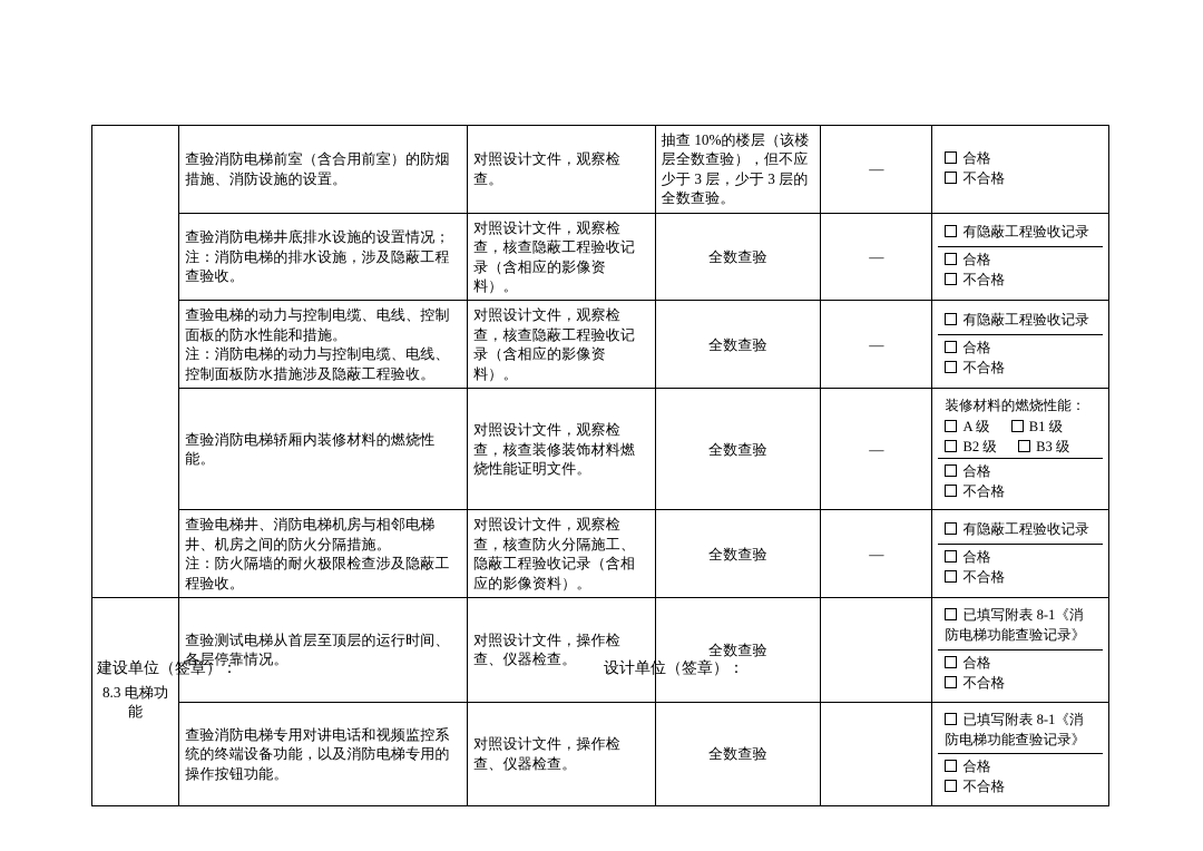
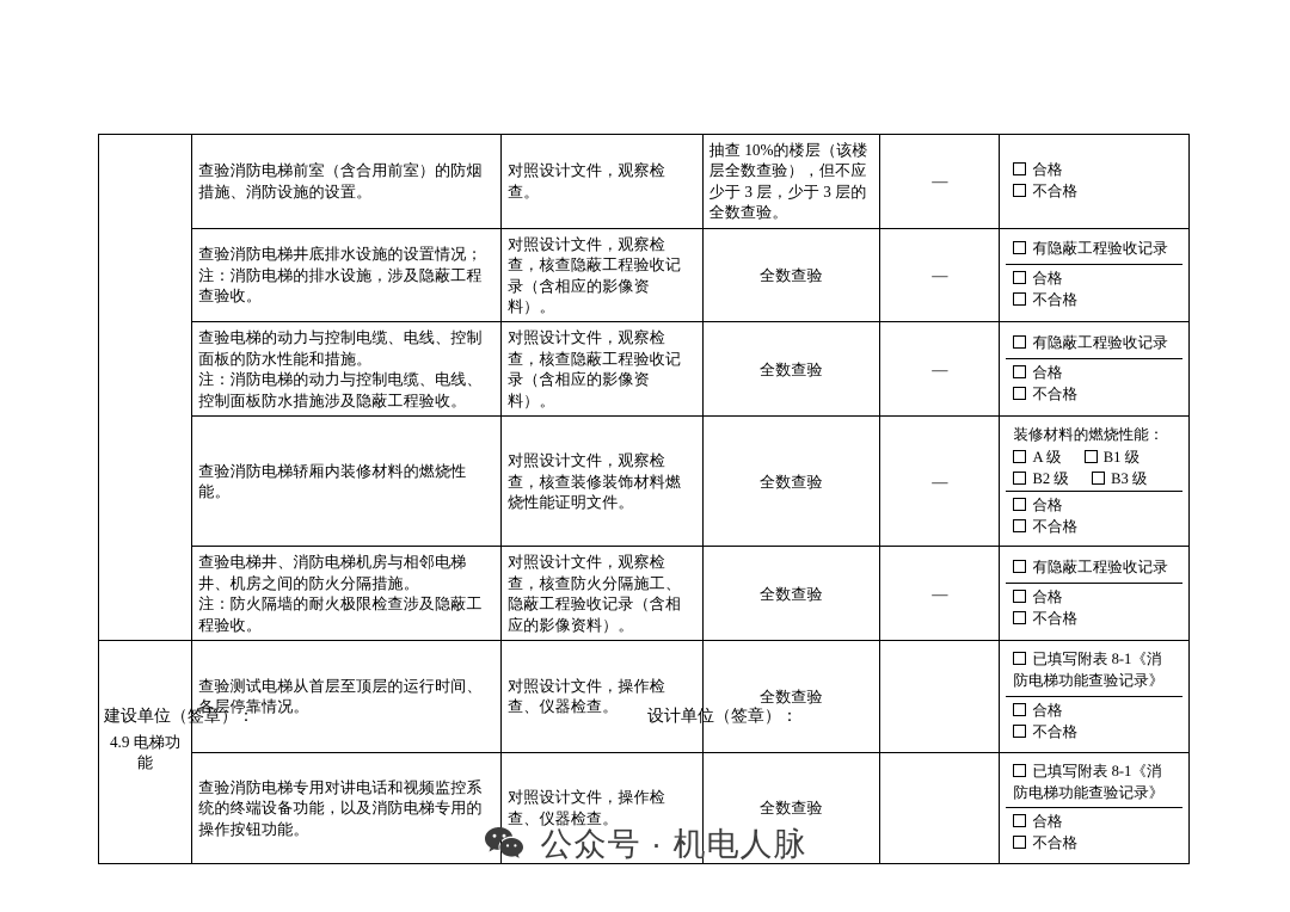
  	查验消防电梯前室（含合用前室）的防烟措施、消防设施的设置。	对照设计文件，观察检查。	抽查 10%的楼层（该楼层全数查验），但不应少于 3 层，少于 3 层的全数查验。	—
  合格 不合格
  查验消防电梯井底排水设施的设置情况； 注：消防电梯的排水设施，涉及隐蔽工程查验收。	对照设计文件，观察检查，核查隐蔽工程验收记录（含相应的影像资料）。	全数查验	—
  有隐蔽工程验收记录
  合格 不合格
  查验电梯的动力与控制电缆、电线、控制面板的防水性能和措施。 注：消防电梯的动力与控制电缆、电线、控制面板防水措施涉及隐蔽工程验收。	对照设计文件，观察检查，核查隐蔽工程验收记录（含相应的影像资料）。	全数查验	—
  有隐蔽工程验收记录
  合格 不合格
  查验消防电梯轿厢内装修材料的燃烧性能。	对照设计文件，观察检查，核查装修装饰材料燃烧性能证明文件。	全数查验	—
  装修材料的燃烧性能： A 级 B1 级 B2 级 B3 级
  合格 不合格
  查验电梯井、消防电梯机房与相邻电梯井、机房之间的防火分隔措施。 注：防火隔墙的耐火极限检查涉及隐蔽工程验收。	对照设计文件，观察检查，核查防火分隔施工、隐蔽工程验收记录（含相应的影像资料）。	全数查验	—
  有隐蔽工程验收记录
  合格 不合格
- 8.3 电梯功能	查验测试电梯从首层至顶层的运行时间、各层停靠情况。	对照设计文件，操作检查、仪器检查。	全数查验
+ 4.9 电梯功能	查验测试电梯从首层至顶层的运行时间、各层停靠情况。	对照设计文件，操作检查、仪器检查。	全数查验
  已填写附表 8-1《消防电梯功能查验记录》
  合格 不合格
  查验消防电梯专用对讲电话和视频监控系统的终端设备功能，以及消防电梯专用的操作按钮功能。	对照设计文件，操作检查、仪器检查。	全数查验
  已填写附表 8-1《消防电梯功能查验记录》
  合格 不合格
  建设单位（签章）：
  设计单位（签章）：
+ 公众号 · 机电人脉
